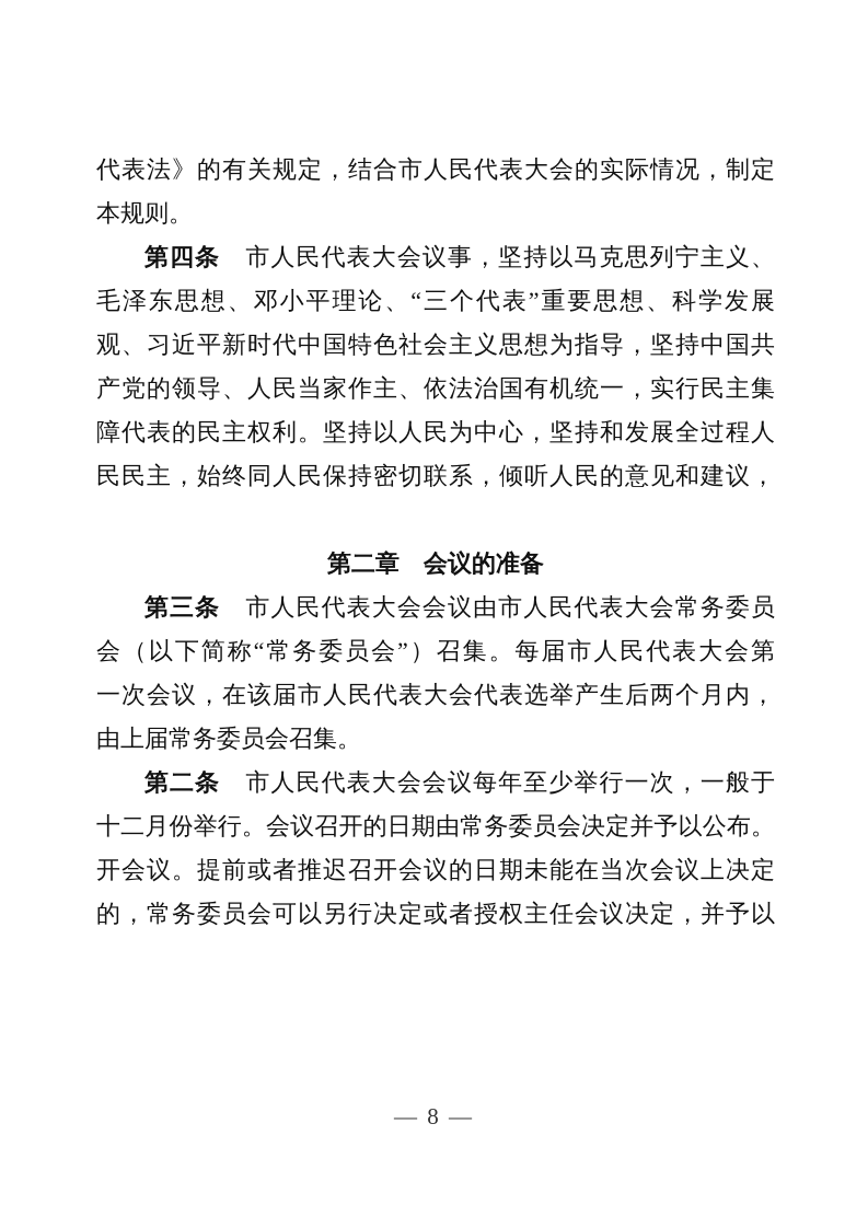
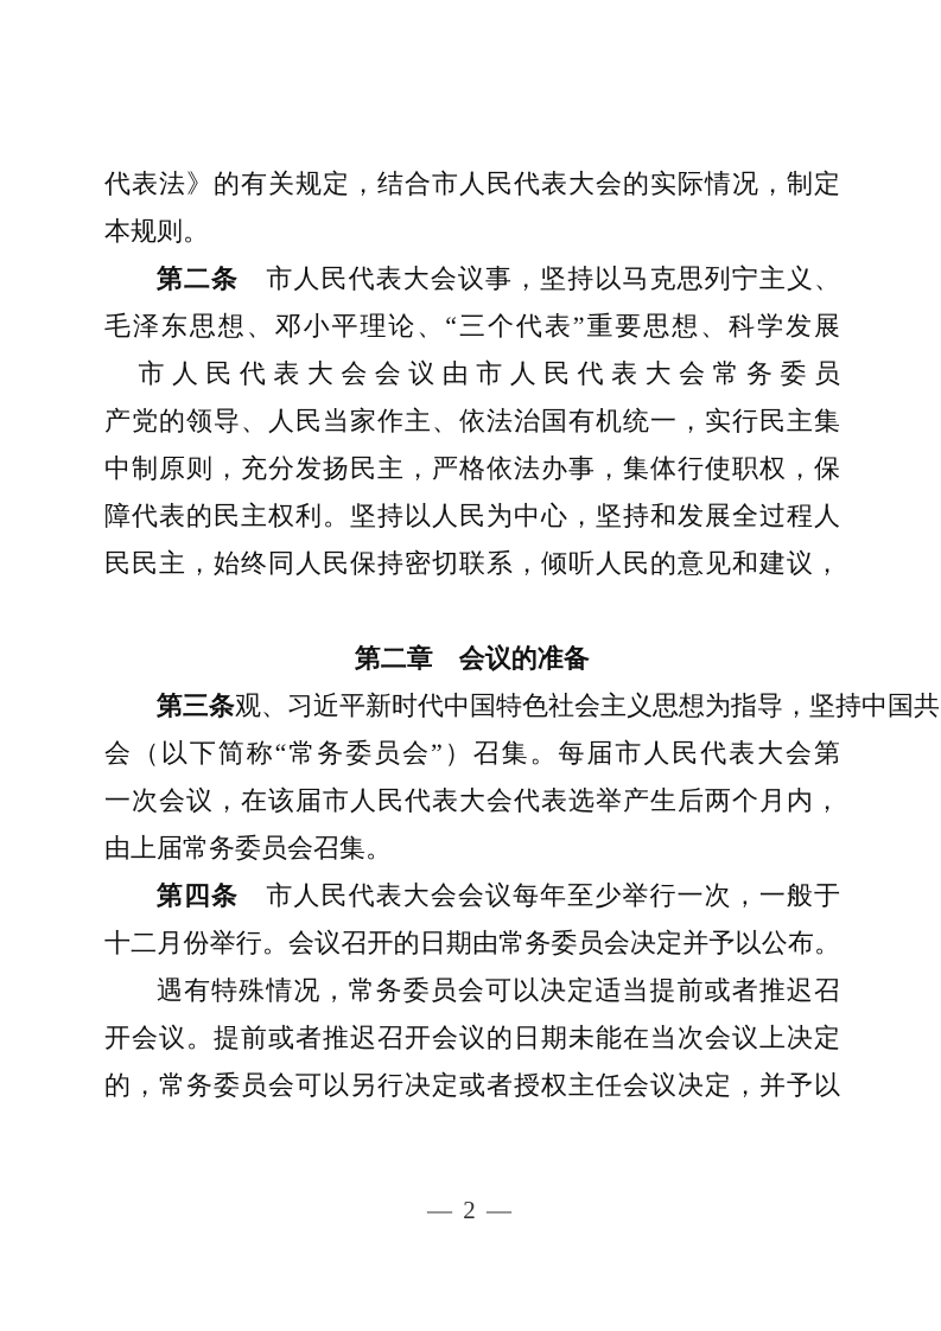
  代表法》的有关规定，结合市人民代表大会的实际情况，制定
  本规则。
- 第四条 市人民代表大会议事，坚持以马克思列宁主义、
+ 第二条 市人民代表大会议事，坚持以马克思列宁主义、
  毛泽东思想、邓小平理论、“三个代表”重要思想、科学发展
- 观、习近平新时代中国特色社会主义思想为指导，坚持中国共
+ 市人民代表大会会议由市人民代表大会常务委员
  产党的领导、人民当家作主、依法治国有机统一，实行民主集
+ 中制原则，充分发扬民主，严格依法办事，集体行使职权，保
  障代表的民主权利。坚持以人民为中心，坚持和发展全过程人
  民民主，始终同人民保持密切联系，倾听人民的意见和建议，
  第二章 会议的准备
- 第三条 市人民代表大会会议由市人民代表大会常务委员
+ 第三条观、习近平新时代中国特色社会主义思想为指导，坚持中国共
  会（以下简称“常务委员会”）召集。每届市人民代表大会第
  一次会议，在该届市人民代表大会代表选举产生后两个月内，
  由上届常务委员会召集。
- 第二条 市人民代表大会会议每年至少举行一次，一般于
+ 第四条 市人民代表大会会议每年至少举行一次，一般于
  十二月份举行。会议召开的日期由常务委员会决定并予以公布。
+ 遇有特殊情况，常务委员会可以决定适当提前或者推迟召
  开会议。提前或者推迟召开会议的日期未能在当次会议上决定
  的，常务委员会可以另行决定或者授权主任会议决定，并予以
- — 8 —
+ — 2 —
